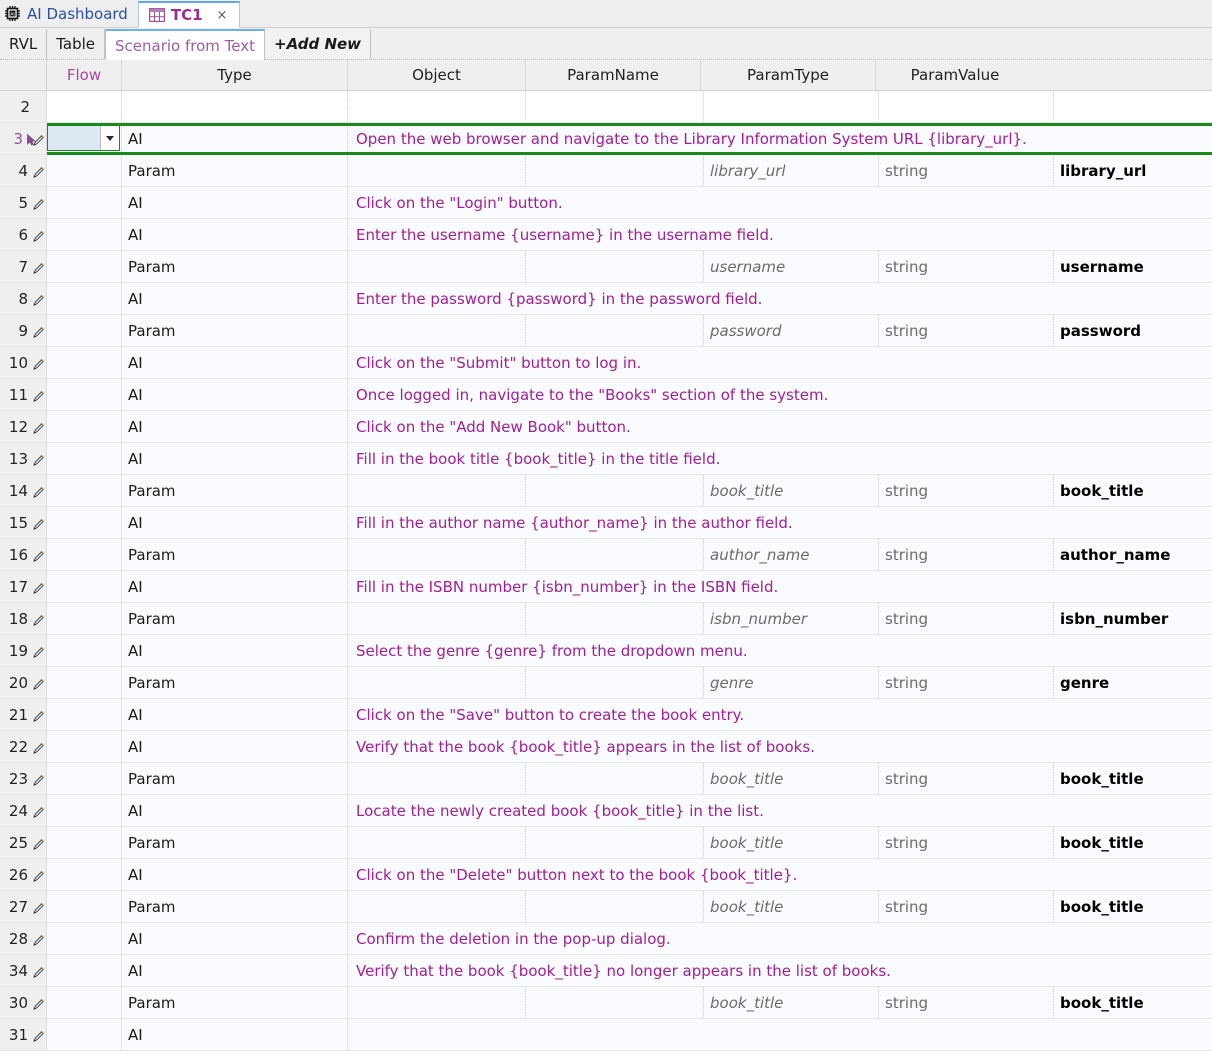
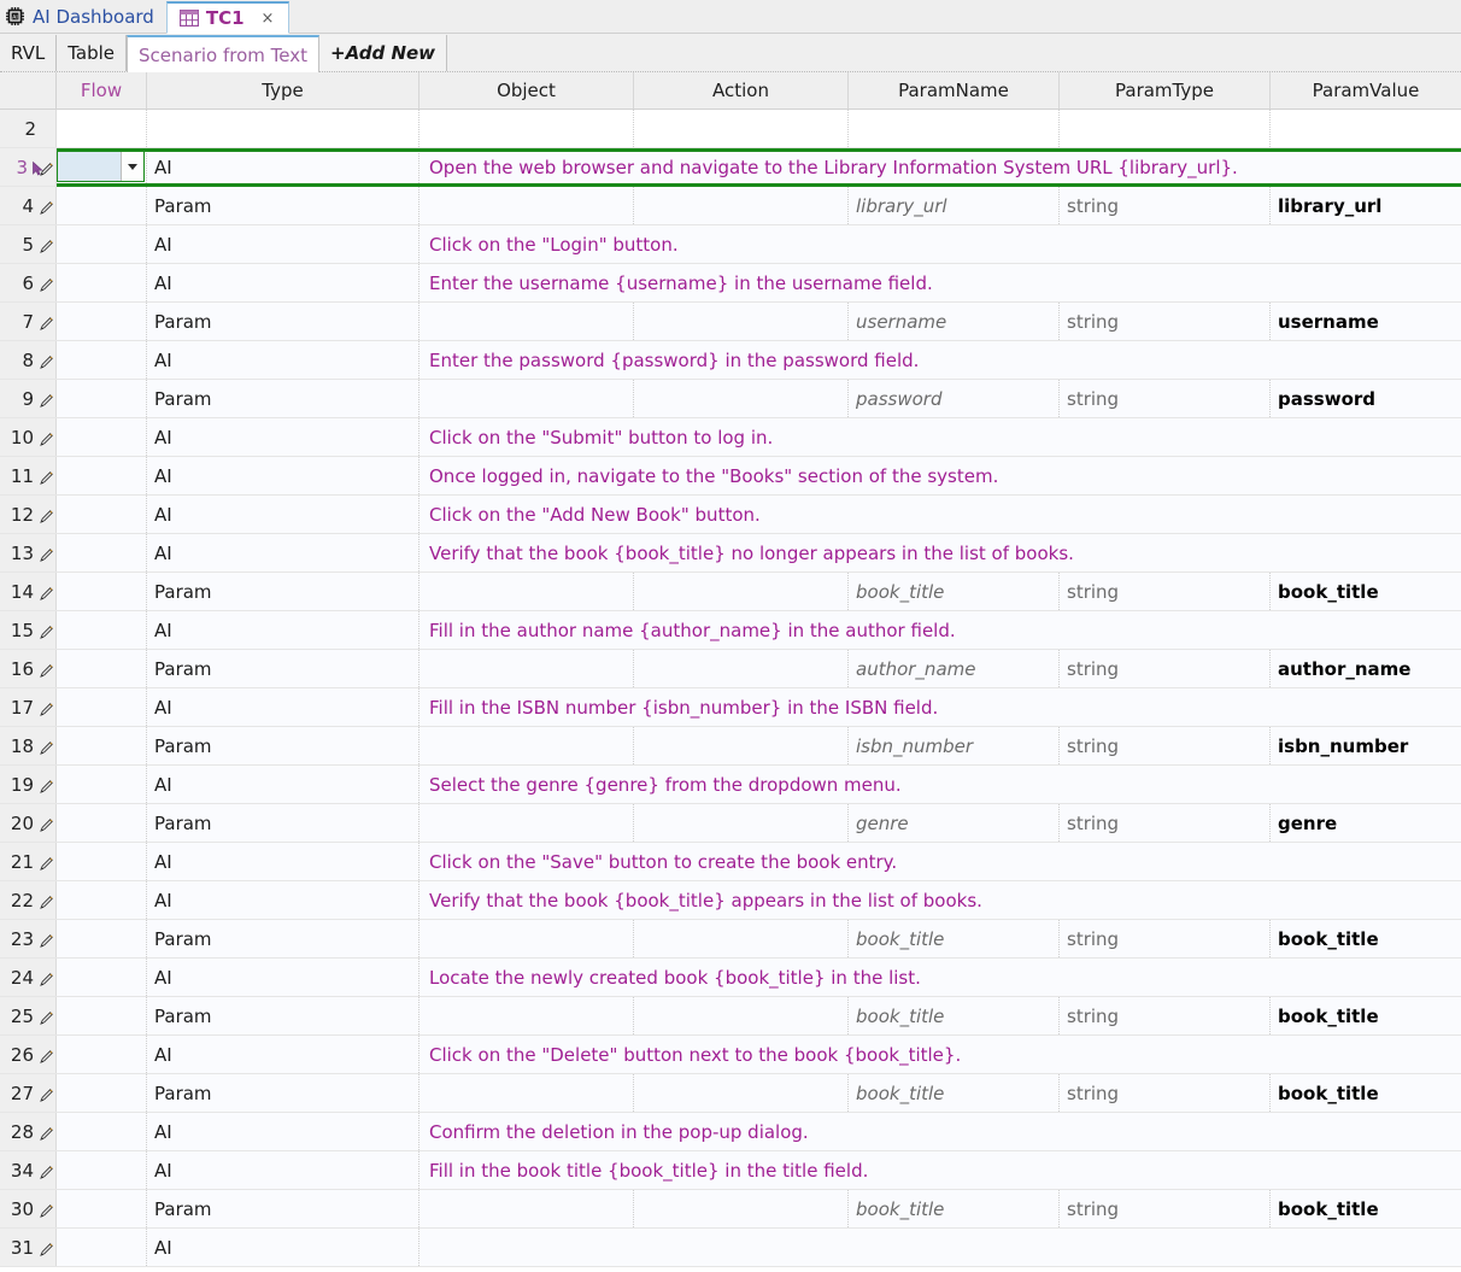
  AI Dashboard
  TC1
  ×
  RVL
  Table
  Scenario from Text
  +Add New
  Flow
  Type
  Object
+ Action
  ParamName
  ParamType
  ParamValue
  2
  3
  AI
  Open the web browser and navigate to the Library Information System URL {library_url}.
  4
  Param
  library_url
  string
  library_url
  5
  AI
  Click on the "Login" button.
  6
  AI
  Enter the username {username} in the username field.
  7
  Param
  username
  string
  username
  8
  AI
  Enter the password {password} in the password field.
  9
  Param
  password
  string
  password
  10
  AI
  Click on the "Submit" button to log in.
  11
  AI
  Once logged in, navigate to the "Books" section of the system.
  12
  AI
  Click on the "Add New Book" button.
  13
  AI
- Fill in the book title {book_title} in the title field.
+ Verify that the book {book_title} no longer appears in the list of books.
  14
  Param
  book_title
  string
  book_title
  15
  AI
  Fill in the author name {author_name} in the author field.
  16
  Param
  author_name
  string
  author_name
  17
  AI
  Fill in the ISBN number {isbn_number} in the ISBN field.
  18
  Param
  isbn_number
  string
  isbn_number
  19
  AI
  Select the genre {genre} from the dropdown menu.
  20
  Param
  genre
  string
  genre
  21
  AI
  Click on the "Save" button to create the book entry.
  22
  AI
  Verify that the book {book_title} appears in the list of books.
  23
  Param
  book_title
  string
  book_title
  24
  AI
  Locate the newly created book {book_title} in the list.
  25
  Param
  book_title
  string
  book_title
  26
  AI
  Click on the "Delete" button next to the book {book_title}.
  27
  Param
  book_title
  string
  book_title
  28
  AI
  Confirm the deletion in the pop-up dialog.
  34
  AI
- Verify that the book {book_title} no longer appears in the list of books.
+ Fill in the book title {book_title} in the title field.
  30
  Param
  book_title
  string
  book_title
  31
  AI
